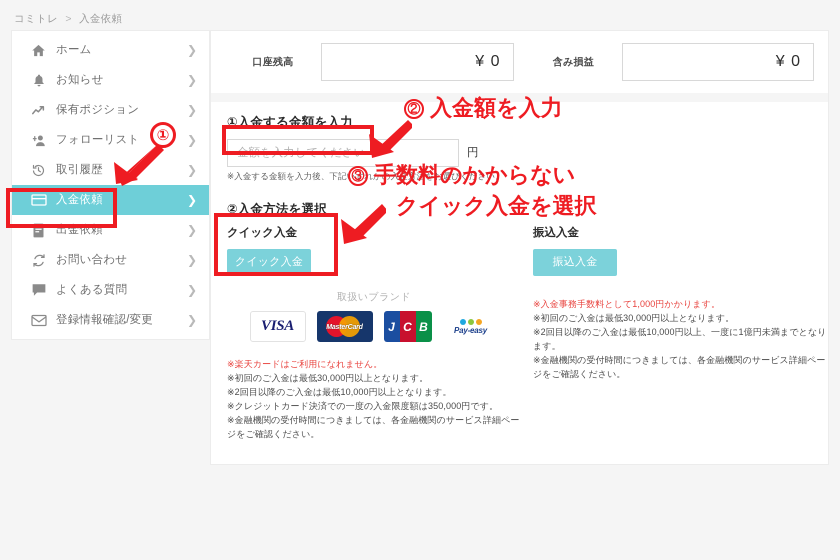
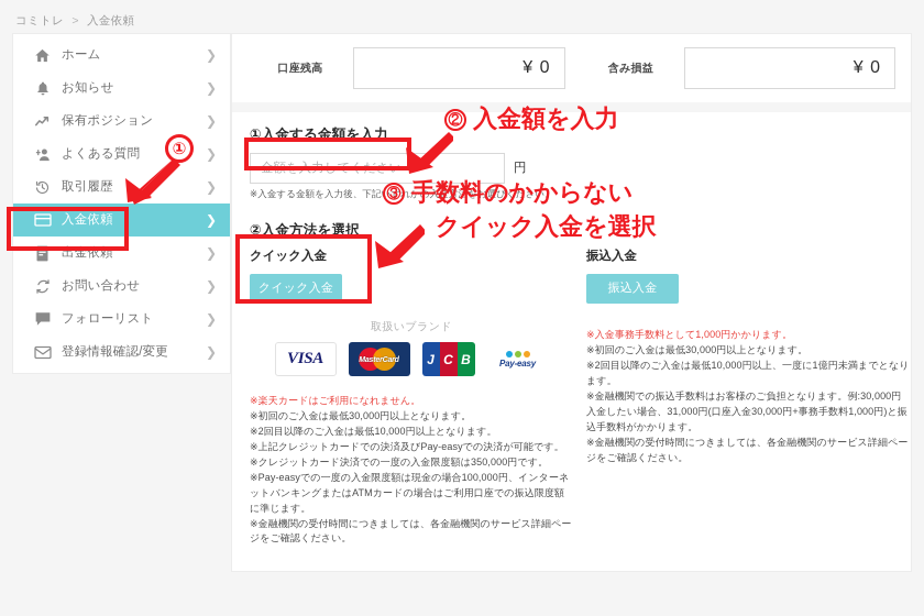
  コミトレ > 入金依頼
  ホーム
  ❯
  お知らせ
  ❯
  保有ポジション
  ❯
- フォローリスト
+ よくある質問
  ❯
  取引履歴
  ❯
  入金依頼
  ❯
  出金依頼
  ❯
  お問い合わせ
  ❯
- よくある質問
+ フォローリスト
  ❯
  登録情報確認/変更
  ❯
  口座残高
  ¥ 0
  含み損益
  ¥ 0
  ①入金する金額を入力
  金額を入力してください
  円
  ※入金する金額を入力後、下記いずれかの入金方法をお選びください。
  ②入金方法を選択
  クイック入金
  クイック入金
  取扱いブランド
  VISA
  J
  C
  B
  Pay-easy
  ※楽天カードはご利用になれません。
  ※初回のご入金は最低30,000円以上となります。
  ※2回目以降のご入金は最低10,000円以上となります。
+ ※上記クレジットカードでの決済及びPay-easyでの決済が可能です。
  ※クレジットカード決済での一度の入金限度額は350,000円です。
+ ※Pay-easyでの一度の入金限度額は現金の場合100,000円、インターネットバンキングまたはATMカードの場合はご利用口座での振込限度額に準じます。
  ※金融機関の受付時間につきましては、各金融機関のサービス詳細ページをご確認ください。
  振込入金
  振込入金
  ※入金事務手数料として1,000円かかります。
  ※初回のご入金は最低30,000円以上となります。
  ※2回目以降のご入金は最低10,000円以上、一度に1億円未満までとなります。
+ ※金融機関での振込手数料はお客様のご負担となります。例:30,000円入金したい場合、31,000円(口座入金30,000円+事務手数料1,000円)と振込手数料がかかります。
  ※金融機関の受付時間につきましては、各金融機関のサービス詳細ページをご確認ください。
  ①
  ② 入金額を入力
  ③ 手数料のかからない
  クイック入金を選択
